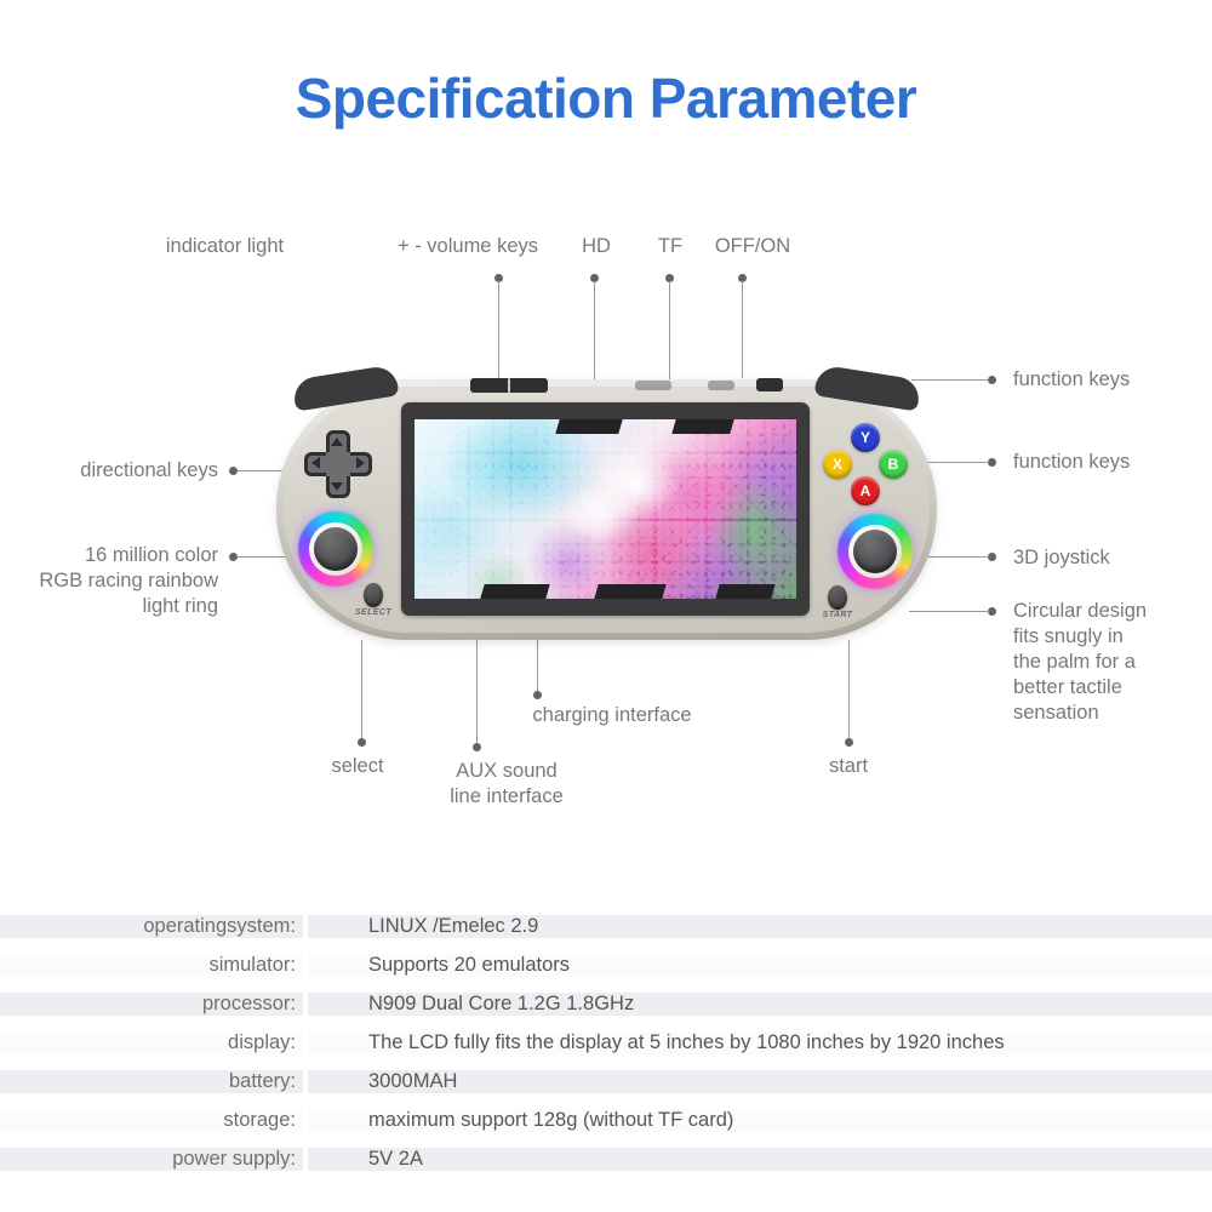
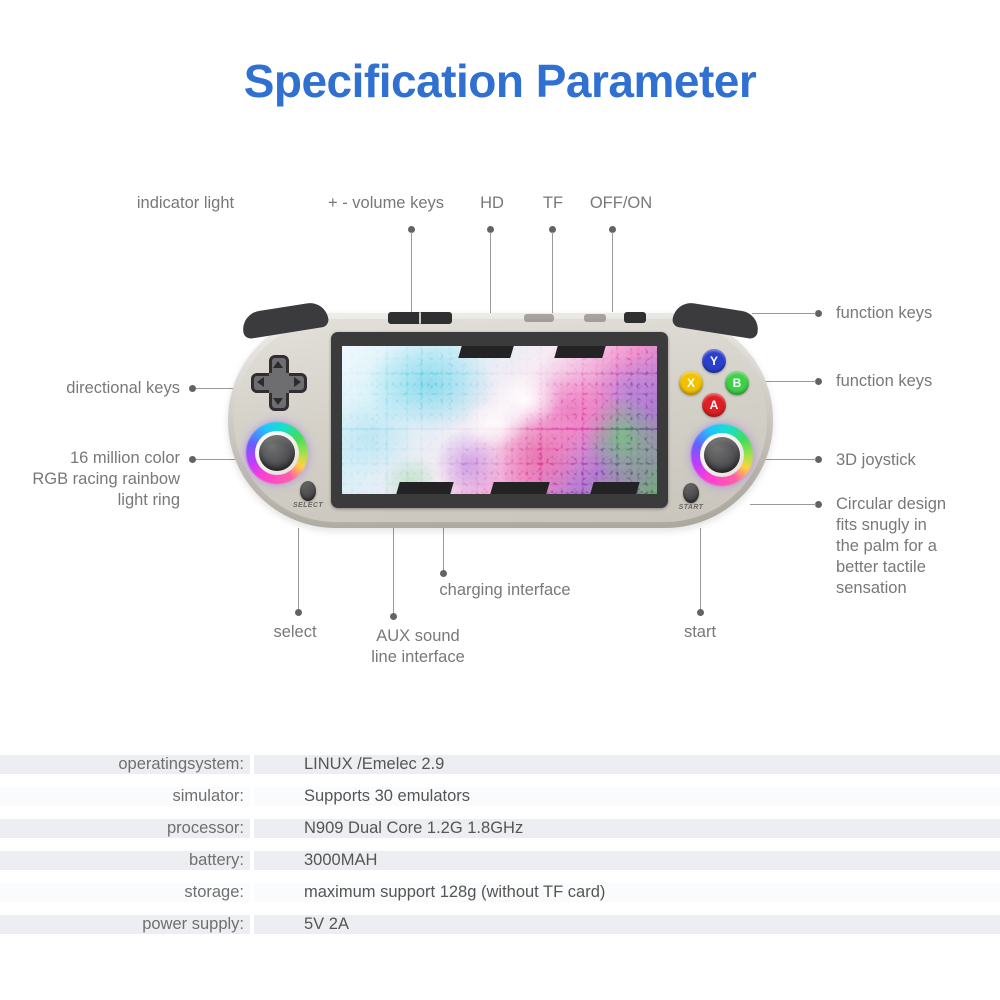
  Specification Parameter
  indicator light
  + - volume keys
  HD
  TF
  OFF/ON
  directional keys
  16 million color
  RGB racing rainbow
  light ring
  function keys
  function keys
  3D joystick
  Circular design
  fits snugly in
  the palm for a
  better tactile
  sensation
  select
  AUX sound
  line interface
  charging interface
  start
  Y
  X
  B
  A
  operatingsystem:
  LINUX /Emelec 2.9
  simulator:
- Supports 20 emulators
+ Supports 30 emulators
  processor:
  N909 Dual Core 1.2G 1.8GHz
- display:
- The LCD fully fits the display at 5 inches by 1080 inches by 1920 inches
  battery:
  3000MAH
  storage:
  maximum support 128g (without TF card)
  power supply:
  5V 2A
